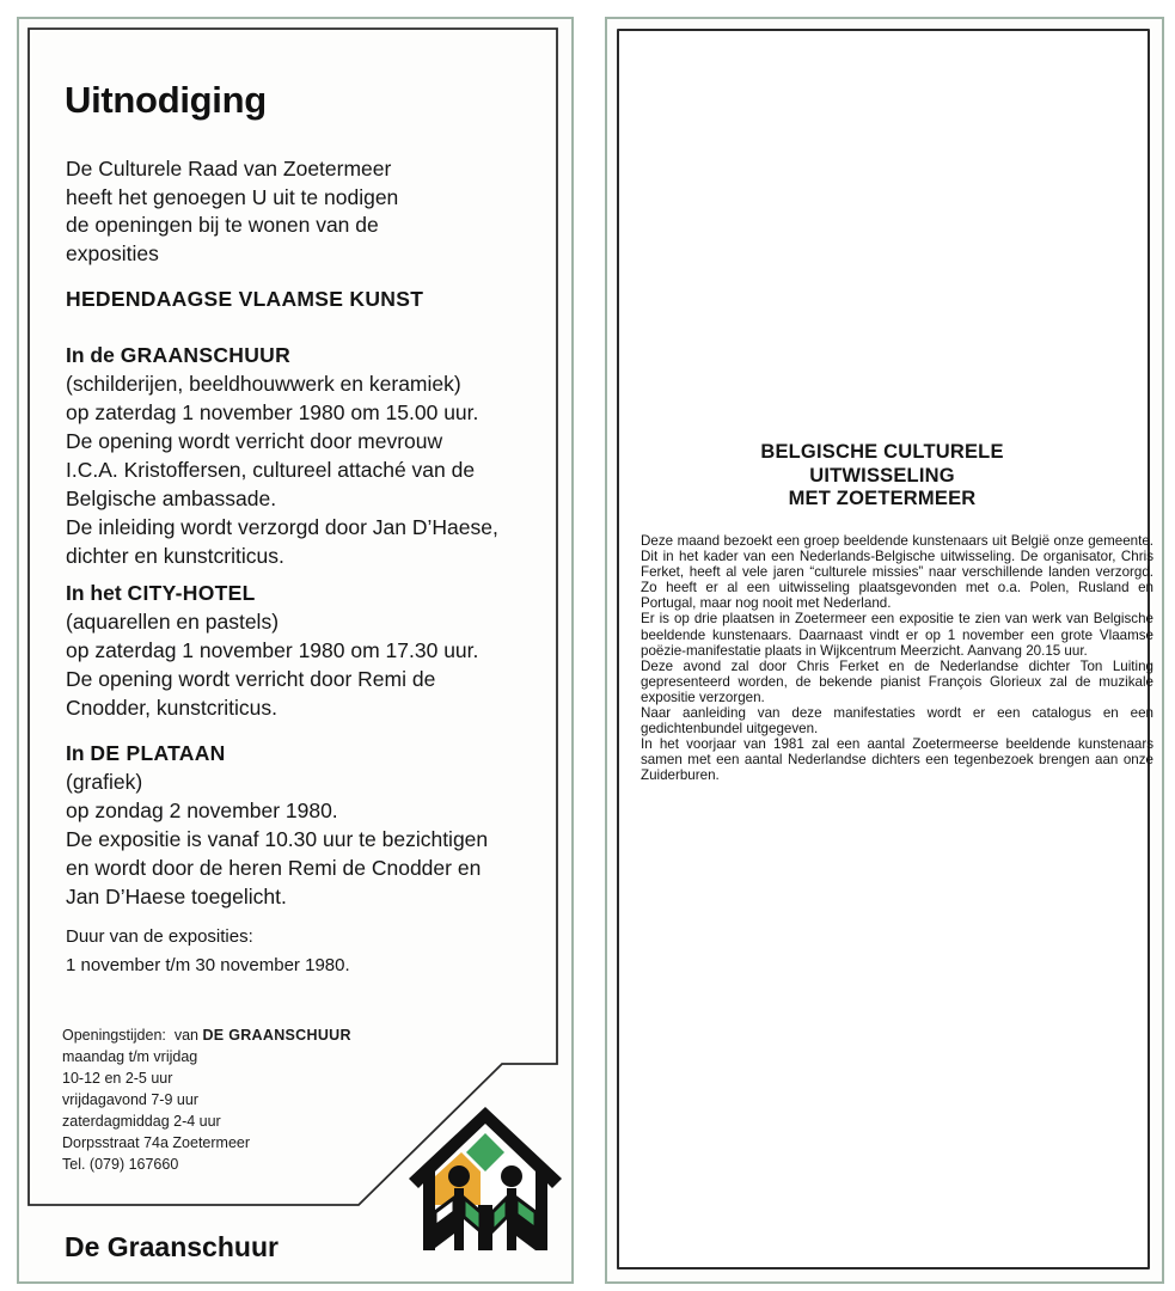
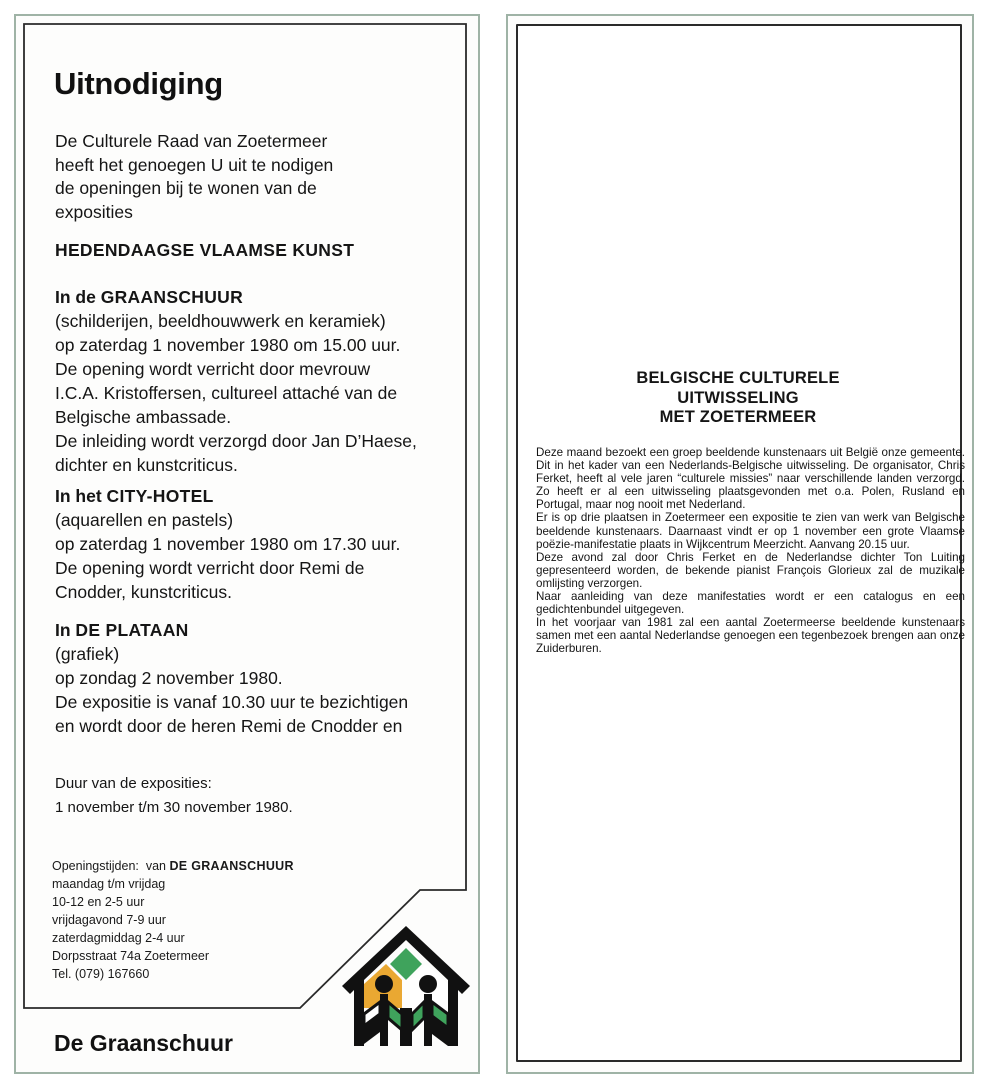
  Uitnodiging
  De Culturele Raad van Zoetermeer
  heeft het genoegen U uit te nodigen
  de openingen bij te wonen van de
  exposities
  HEDENDAAGSE VLAAMSE KUNST
  In de GRAANSCHUUR
  (schilderijen, beeldhouwwerk en keramiek)
  op zaterdag 1 november 1980 om 15.00 uur.
  De opening wordt verricht door mevrouw
  I.C.A. Kristoffersen, cultureel attaché van de
  Belgische ambassade.
  De inleiding wordt verzorgd door Jan D’Haese,
  dichter en kunstcriticus.
  In het CITY-HOTEL
  (aquarellen en pastels)
  op zaterdag 1 november 1980 om 17.30 uur.
  De opening wordt verricht door Remi de
  Cnodder, kunstcriticus.
  In DE PLATAAN
  (grafiek)
  op zondag 2 november 1980.
  De expositie is vanaf 10.30 uur te bezichtigen
  en wordt door de heren Remi de Cnodder en
- Jan D’Haese toegelicht.
  Duur van de exposities:
  1 november t/m 30 november 1980.
  Openingstijden: van DE GRAANSCHUUR
  maandag t/m vrijdag
  10-12 en 2-5 uur
  vrijdagavond 7-9 uur
  zaterdagmiddag 2-4 uur
  Dorpsstraat 74a Zoetermeer
  Tel. (079) 167660
  De Graanschuur
  BELGISCHE CULTURELE
  UITWISSELING
  MET ZOETERMEER
  Deze maand bezoekt een groep beeldende kunstenaars uit België onze gemeente. Dit in het kader van een Nederlands-Belgische uitwisseling. De organisator, Chris Ferket, heeft al vele jaren “culturele missies” naar verschillende landen verzorgd. Zo heeft er al een uitwisseling plaatsgevonden met o.a. Polen, Rusland en Portugal, maar nog nooit met Nederland.
  Er is op drie plaatsen in Zoetermeer een expositie te zien van werk van Belgische beeldende kunstenaars. Daarnaast vindt er op 1 november een grote Vlaamse poëzie-manifestatie plaats in Wijkcentrum Meerzicht. Aanvang 20.15 uur.
- Deze avond zal door Chris Ferket en de Nederlandse dichter Ton Luiting gepresenteerd worden, de bekende pianist François Glorieux zal de muzikale expositie verzorgen.
+ Deze avond zal door Chris Ferket en de Nederlandse dichter Ton Luiting gepresenteerd worden, de bekende pianist François Glorieux zal de muzikale omlijsting verzorgen.
  Naar aanleiding van deze manifestaties wordt er een catalogus en een gedichtenbundel uitgegeven.
- In het voorjaar van 1981 zal een aantal Zoetermeerse beeldende kunstenaars samen met een aantal Nederlandse dichters een tegenbezoek brengen aan onze Zuiderburen.
+ In het voorjaar van 1981 zal een aantal Zoetermeerse beeldende kunstenaars samen met een aantal Nederlandse genoegen een tegenbezoek brengen aan onze Zuiderburen.
